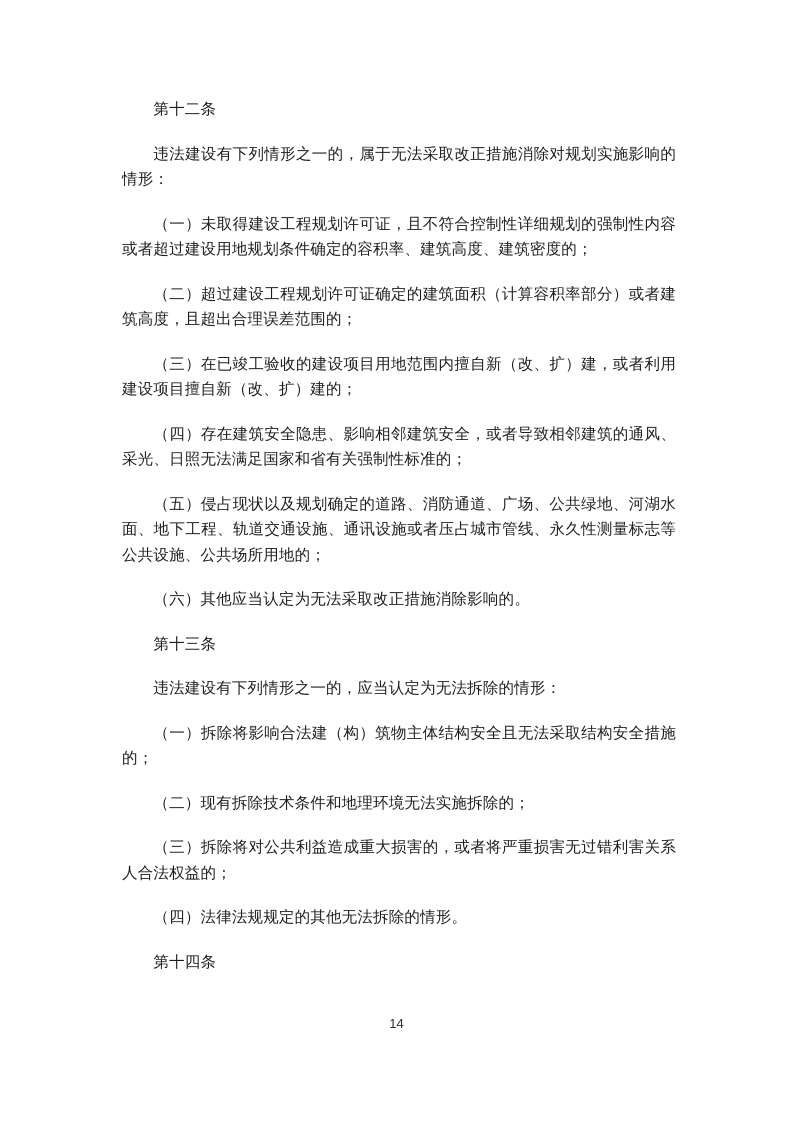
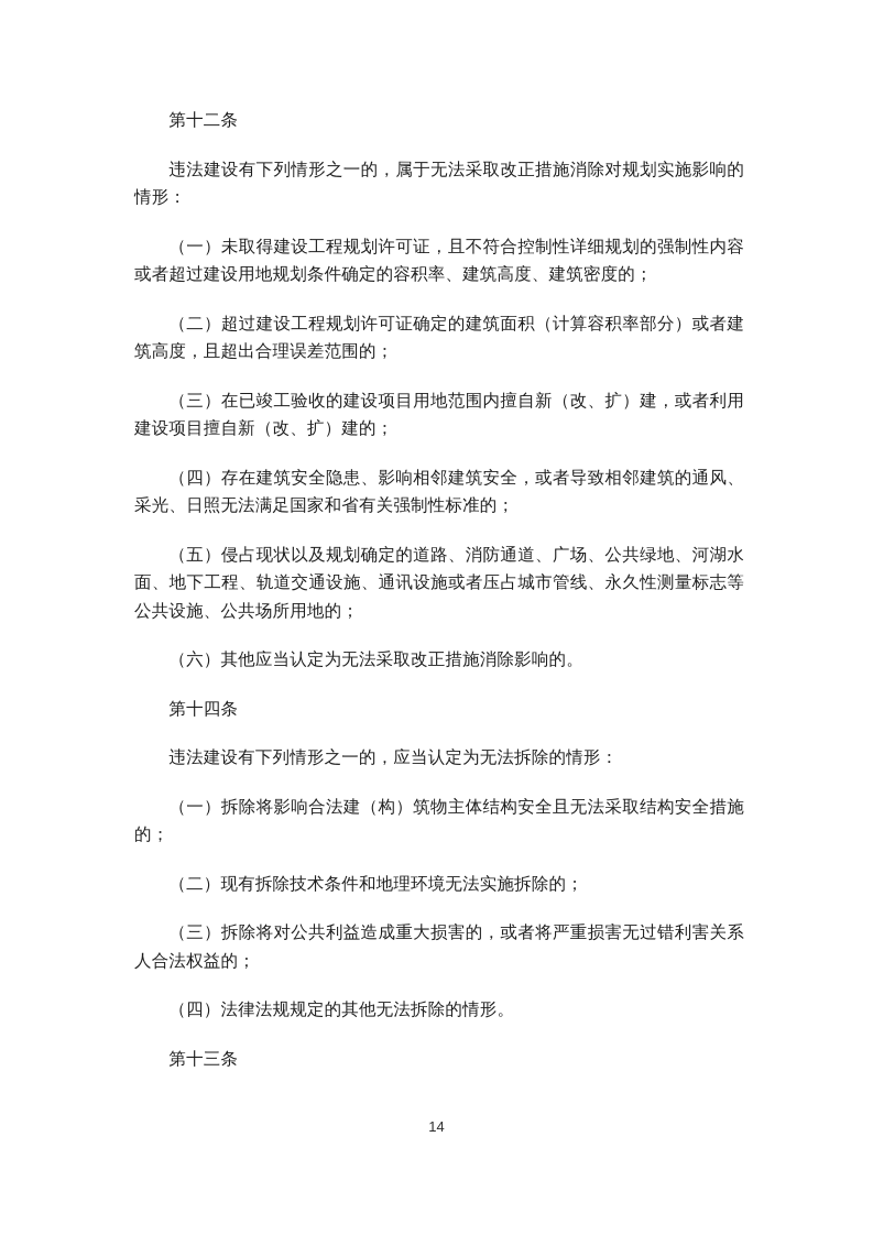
  第十二条
  违法建设有下列情形之一的，属于无法采取改正措施消除对规划实施影响的情形：
  （一）未取得建设工程规划许可证，且不符合控制性详细规划的强制性内容或者超过建设用地规划条件确定的容积率、建筑高度、建筑密度的；
  （二）超过建设工程规划许可证确定的建筑面积（计算容积率部分）或者建筑高度，且超出合理误差范围的；
  （三）在已竣工验收的建设项目用地范围内擅自新（改、扩）建，或者利用建设项目擅自新（改、扩）建的；
  （四）存在建筑安全隐患、影响相邻建筑安全，或者导致相邻建筑的通风、采光、日照无法满足国家和省有关强制性标准的；
  （五）侵占现状以及规划确定的道路、消防通道、广场、公共绿地、河湖水面、地下工程、轨道交通设施、通讯设施或者压占城市管线、永久性测量标志等公共设施、公共场所用地的；
  （六）其他应当认定为无法采取改正措施消除影响的。
- 第十三条
+ 第十四条
  违法建设有下列情形之一的，应当认定为无法拆除的情形：
  （一）拆除将影响合法建（构）筑物主体结构安全且无法采取结构安全措施的；
  （二）现有拆除技术条件和地理环境无法实施拆除的；
  （三）拆除将对公共利益造成重大损害的，或者将严重损害无过错利害关系人合法权益的；
  （四）法律法规规定的其他无法拆除的情形。
- 第十四条
+ 第十三条
  14
